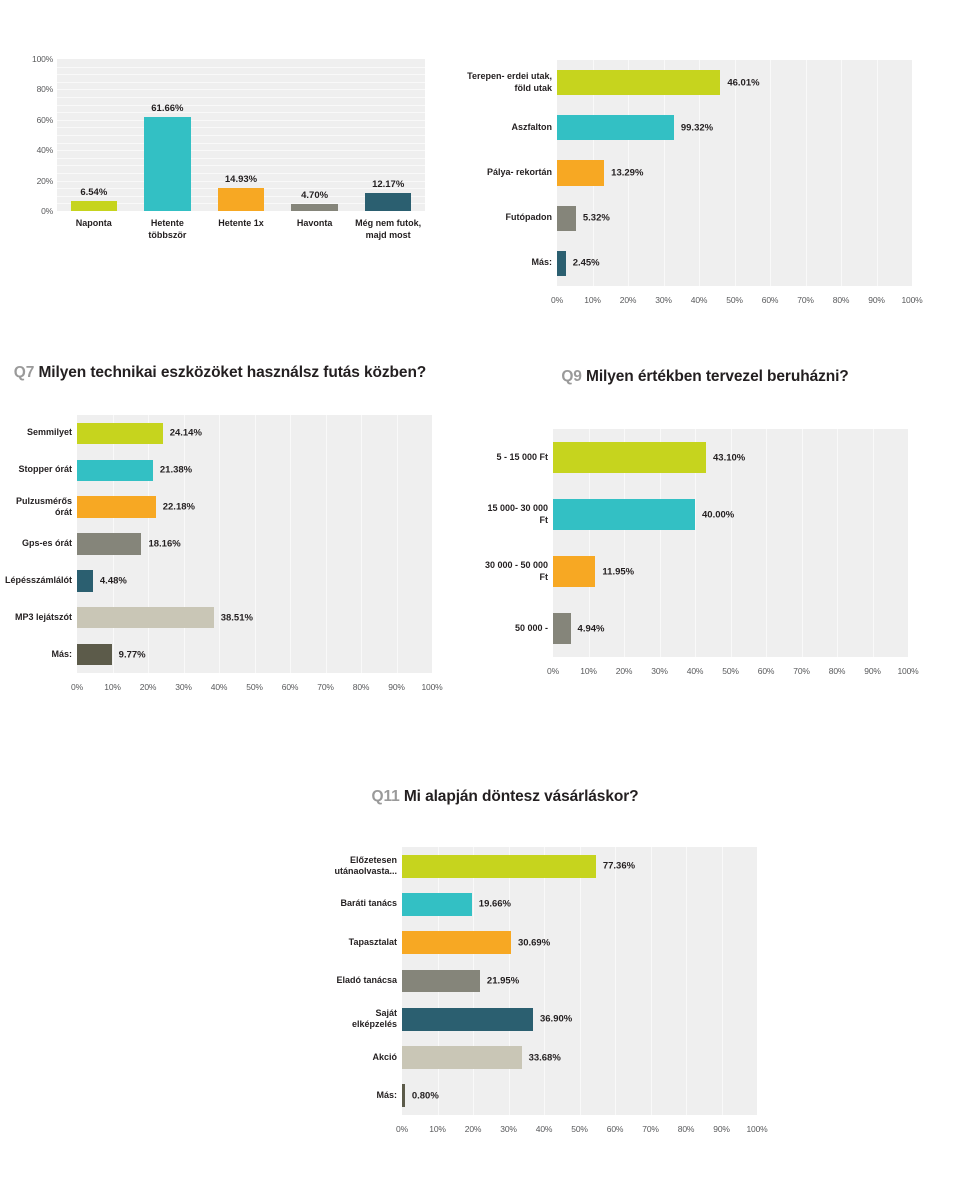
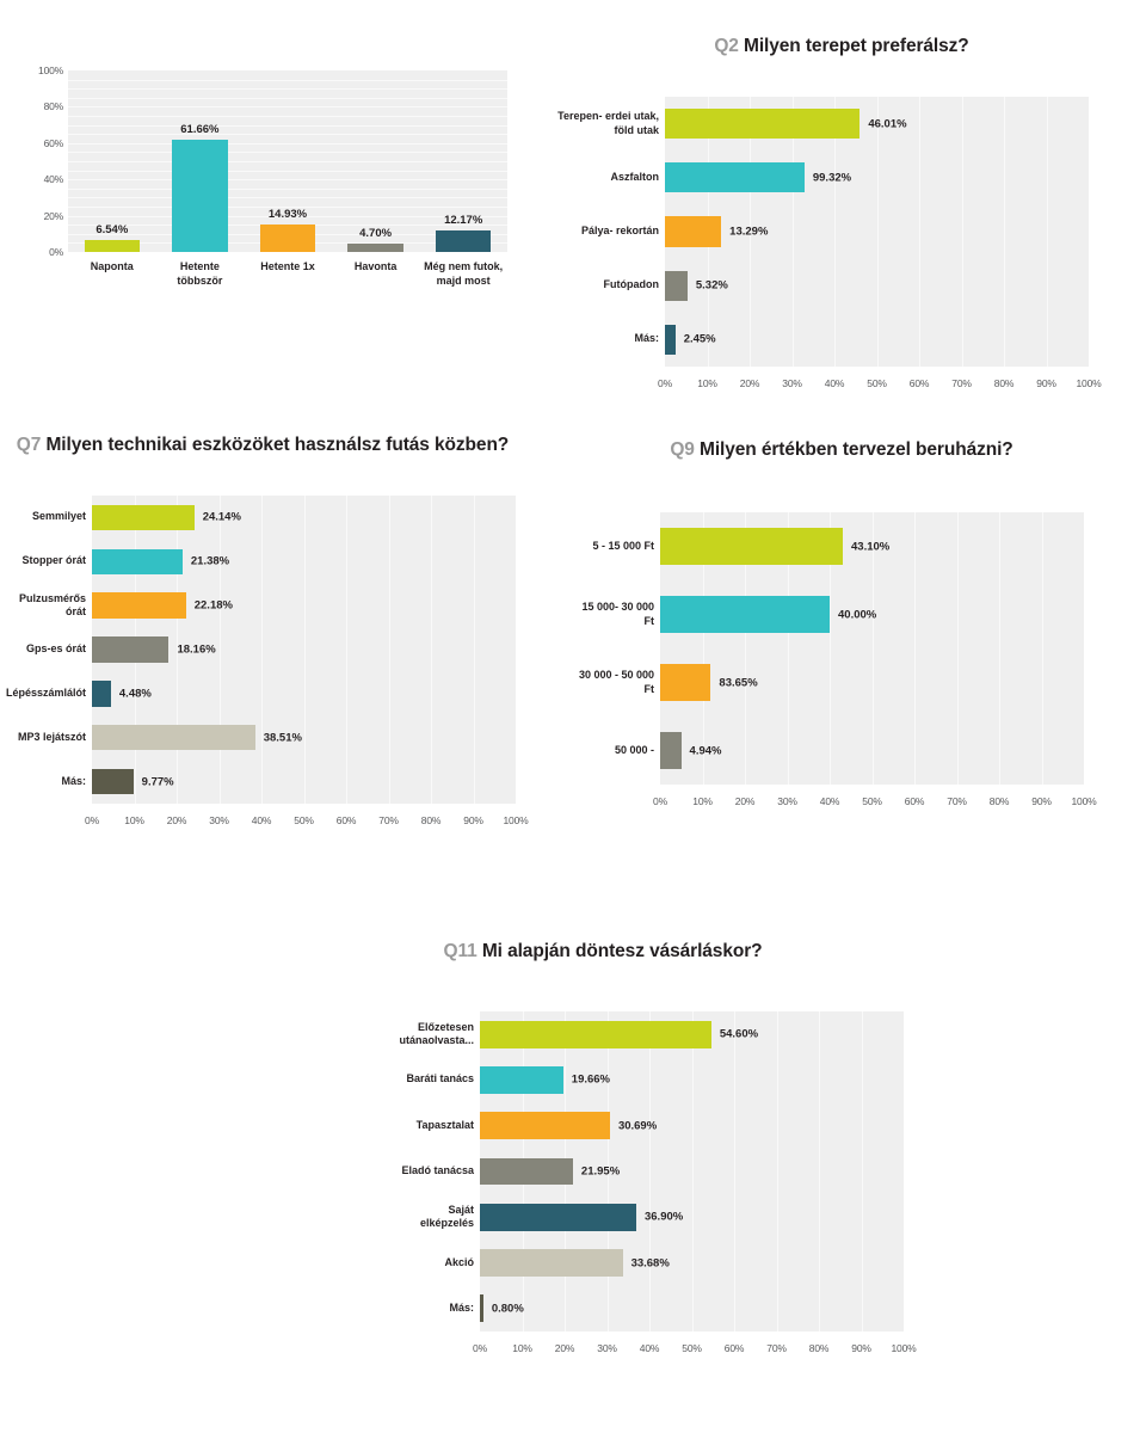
  0%
  20%
  40%
  60%
  80%
  100%
  6.54%
  Naponta
  61.66%
  Hetente többször
  14.93%
  Hetente 1x
  4.70%
  Havonta
  12.17%
  Még nem futok, majd most
+ Q2 Milyen terepet preferálsz?
  46.01%
  Terepen- erdei utak, föld utak
  99.32%
  Aszfalton
  13.29%
  Pálya- rekortán
  5.32%
  Futópadon
  2.45%
  Más:
  0%
  10%
  20%
  30%
  40%
  50%
  60%
  70%
  80%
  90%
  100%
  Q7 Milyen technikai eszközöket használsz futás közben?
  24.14%
  Semmilyet
  21.38%
  Stopper órát
  22.18%
  Pulzusmérős órát
  18.16%
  Gps-es órát
  4.48%
  Lépésszámlálót
  38.51%
  MP3 lejátszót
  9.77%
  Más:
  0%
  10%
  20%
  30%
  40%
  50%
  60%
  70%
  80%
  90%
  100%
  Q9 Milyen értékben tervezel beruházni?
  43.10%
  5 - 15 000 Ft
  40.00%
  15 000- 30 000 Ft
- 11.95%
+ 83.65%
  30 000 - 50 000 Ft
  4.94%
  50 000 -
  0%
  10%
  20%
  30%
  40%
  50%
  60%
  70%
  80%
  90%
  100%
  Q11 Mi alapján döntesz vásárláskor?
- 77.36%
+ 54.60%
  Előzetesen utánaolvasta...
  19.66%
  Baráti tanács
  30.69%
  Tapasztalat
  21.95%
  Eladó tanácsa
  36.90%
  Saját elképzelés
  33.68%
  Akció
  0.80%
  Más:
  0%
  10%
  20%
  30%
  40%
  50%
  60%
  70%
  80%
  90%
  100%
